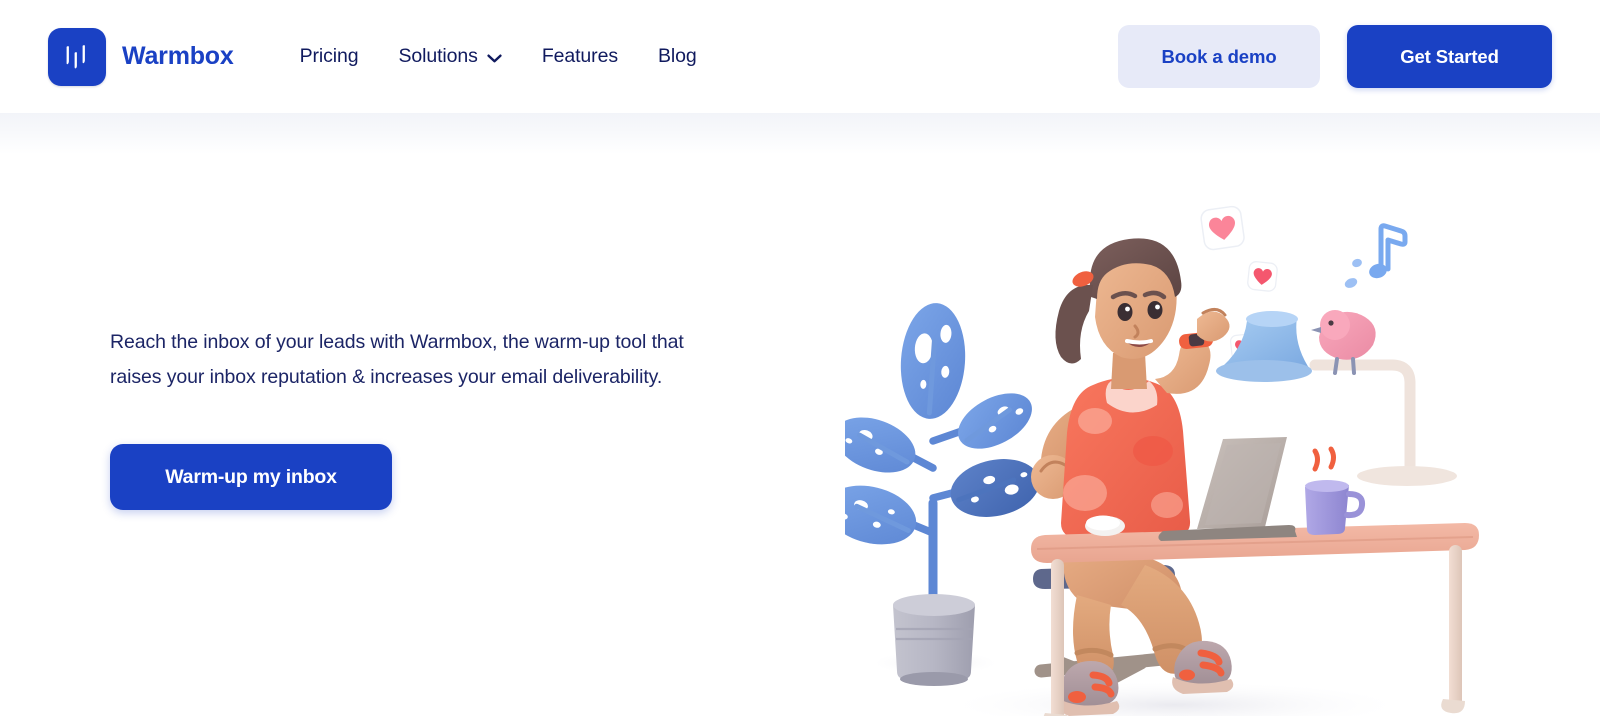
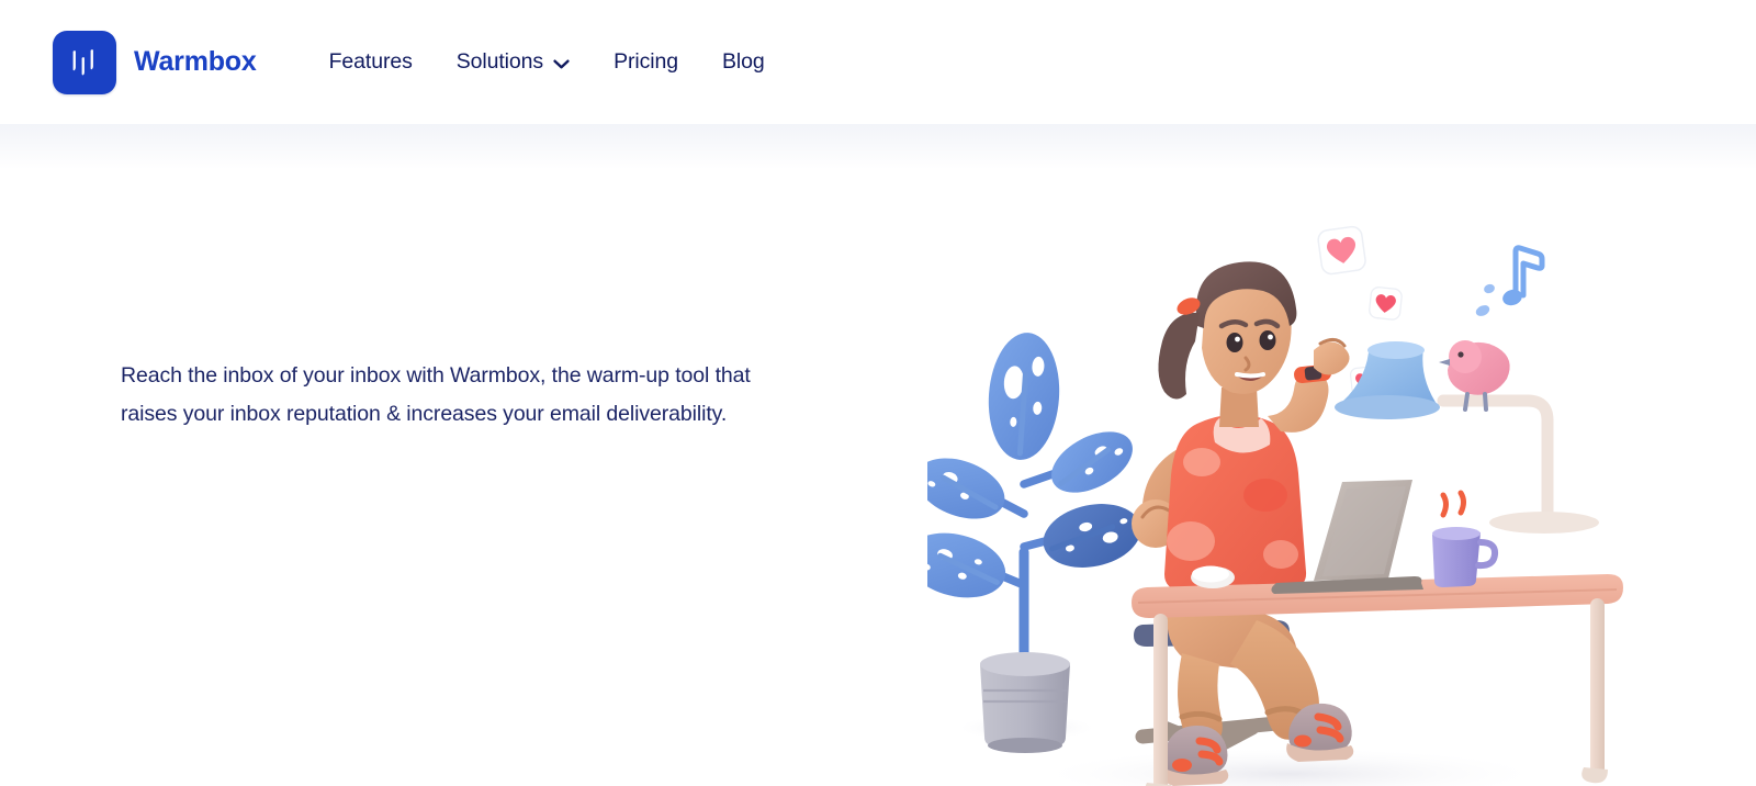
  Warmbox
- Pricing
+ Features
  Solutions
- Features
+ Pricing
  Blog
- Book a demo
- Get Started
- Reach the inbox of your leads with Warmbox, the warm-up tool that raises your inbox reputation & increases your email deliverability.
+ Reach the inbox of your inbox with Warmbox, the warm-up tool that raises your inbox reputation & increases your email deliverability.
- Warm-up my inbox
